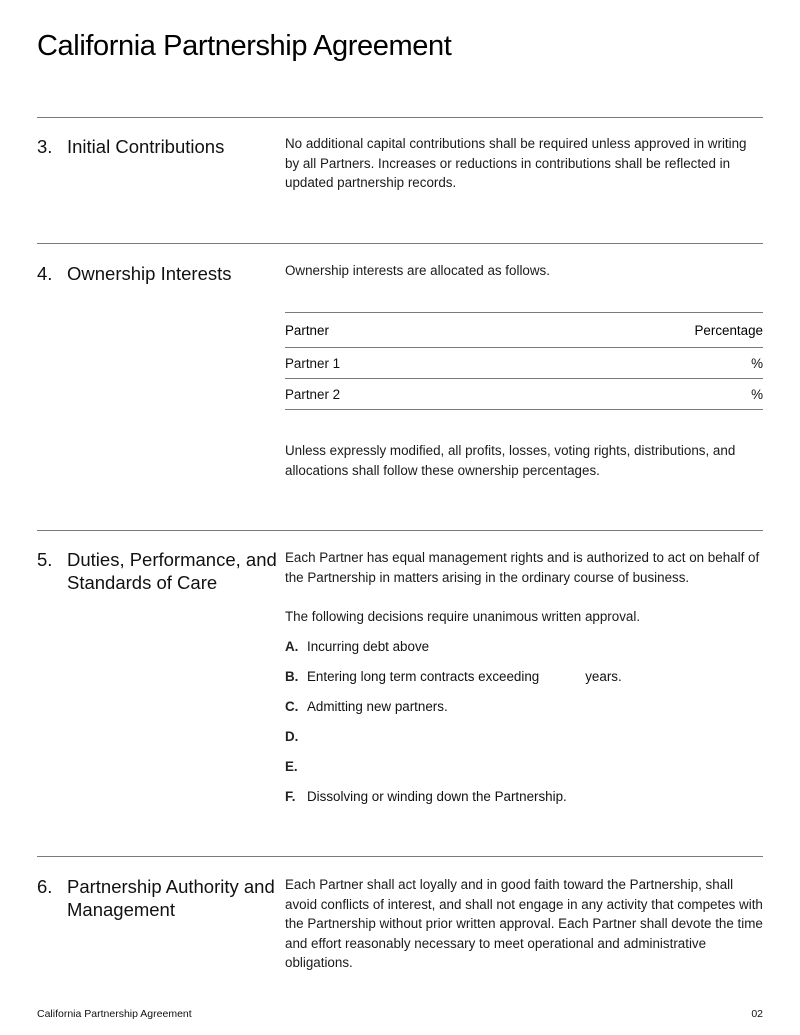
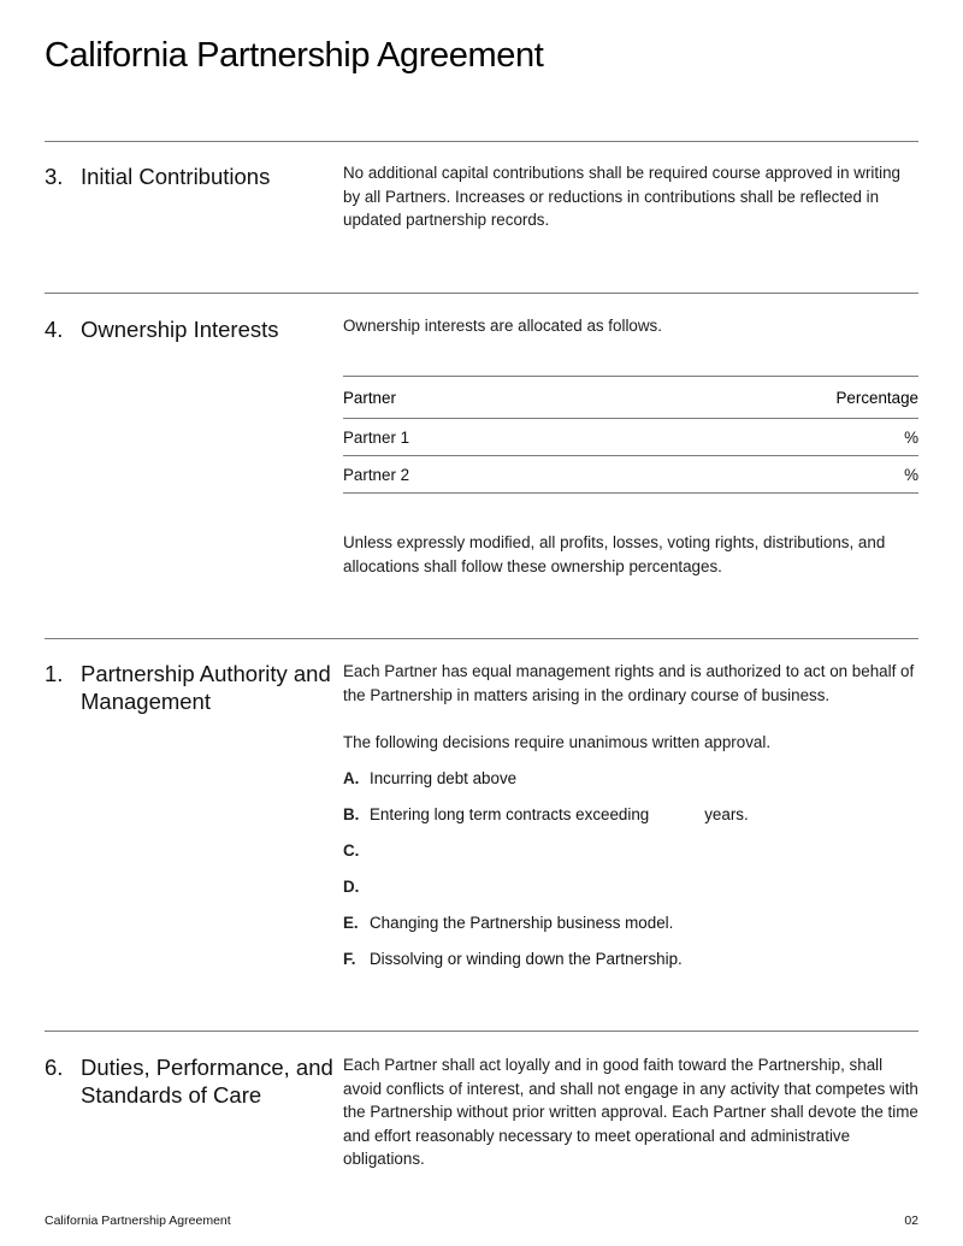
  California Partnership Agreement
  3.
  Initial Contributions
- No additional capital contributions shall be required unless approved in writing by all Partners. Increases or reductions in contributions shall be reflected in updated partnership records.
+ No additional capital contributions shall be required course approved in writing by all Partners. Increases or reductions in contributions shall be reflected in updated partnership records.
  4.
  Ownership Interests
  Ownership interests are allocated as follows.
  Partner
  Percentage
  Partner 1
  %
  Partner 2
  %
  Unless expressly modified, all profits, losses, voting rights, distributions, and allocations shall follow these ownership percentages.
- 5.
+ 1.
- Duties, Performance, and Standards of Care
+ Partnership Authority and Management
  Each Partner has equal management rights and is authorized to act on behalf of the Partnership in matters arising in the ordinary course of business.
  The following decisions require unanimous written approval.
  A.
  Incurring debt above
  B.
  Entering long term contracts exceeding
  years.
  C.
- Admitting new partners.
  D.
  E.
+ Changing the Partnership business model.
  F.
  Dissolving or winding down the Partnership.
  6.
- Partnership Authority and Management
+ Duties, Performance, and Standards of Care
  Each Partner shall act loyally and in good faith toward the Partnership, shall avoid conflicts of interest, and shall not engage in any activity that competes with the Partnership without prior written approval. Each Partner shall devote the time and effort reasonably necessary to meet operational and administrative obligations.
  California Partnership Agreement
  02
